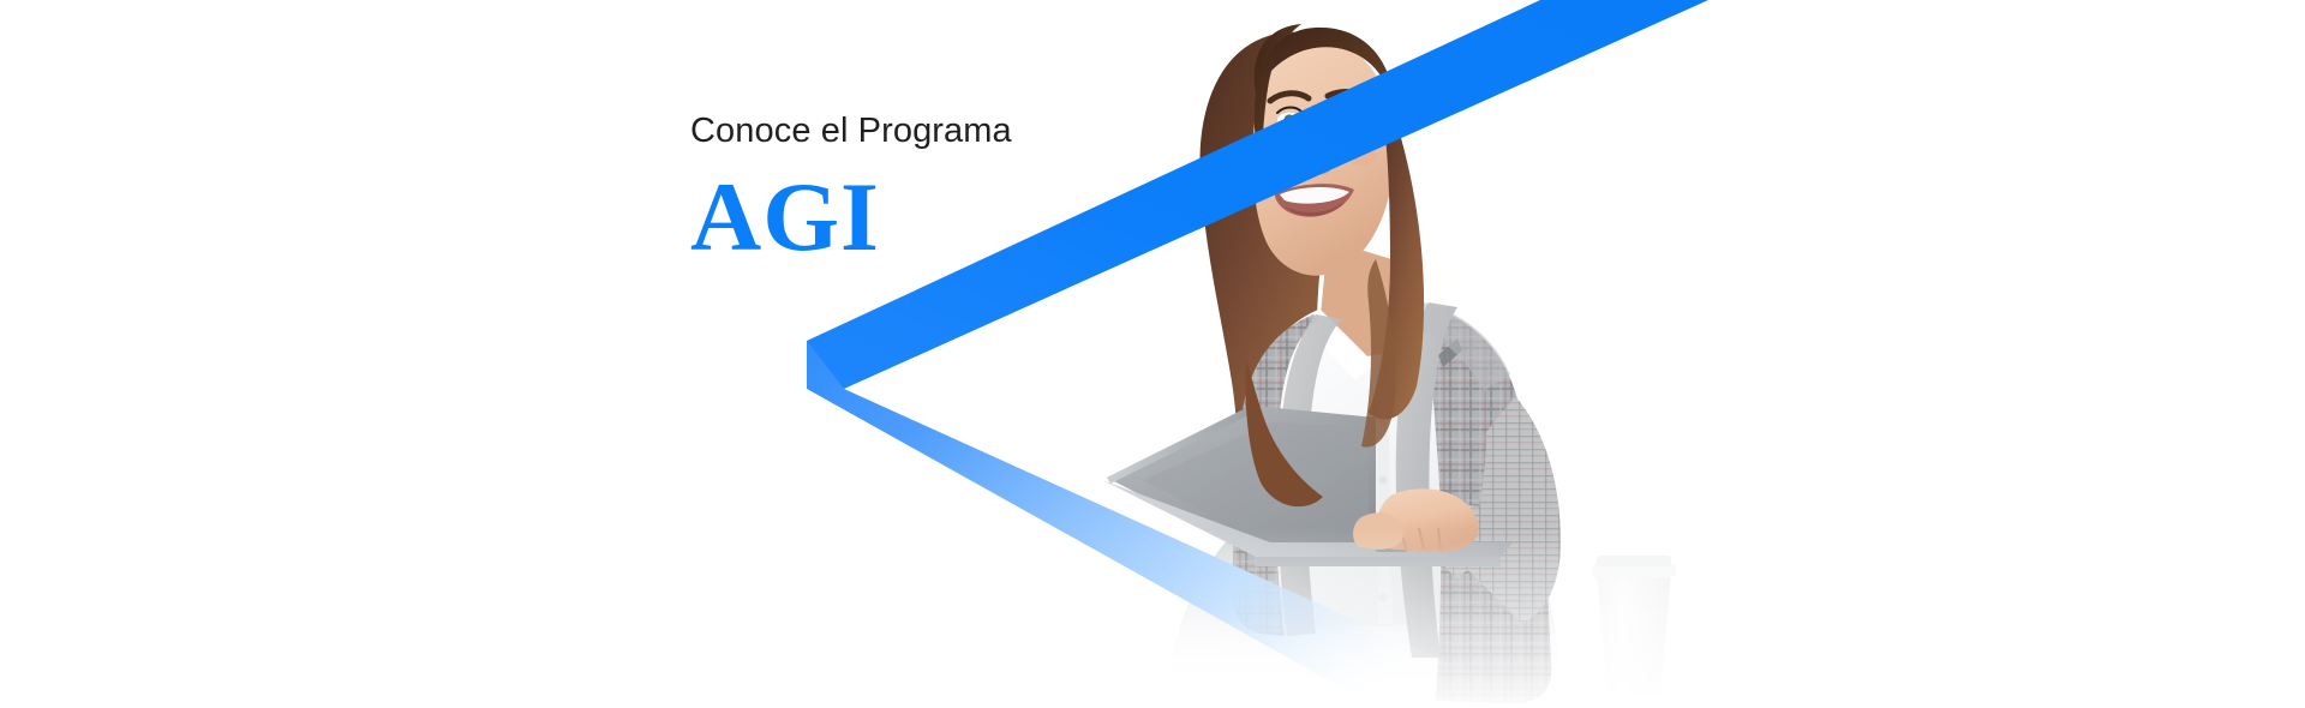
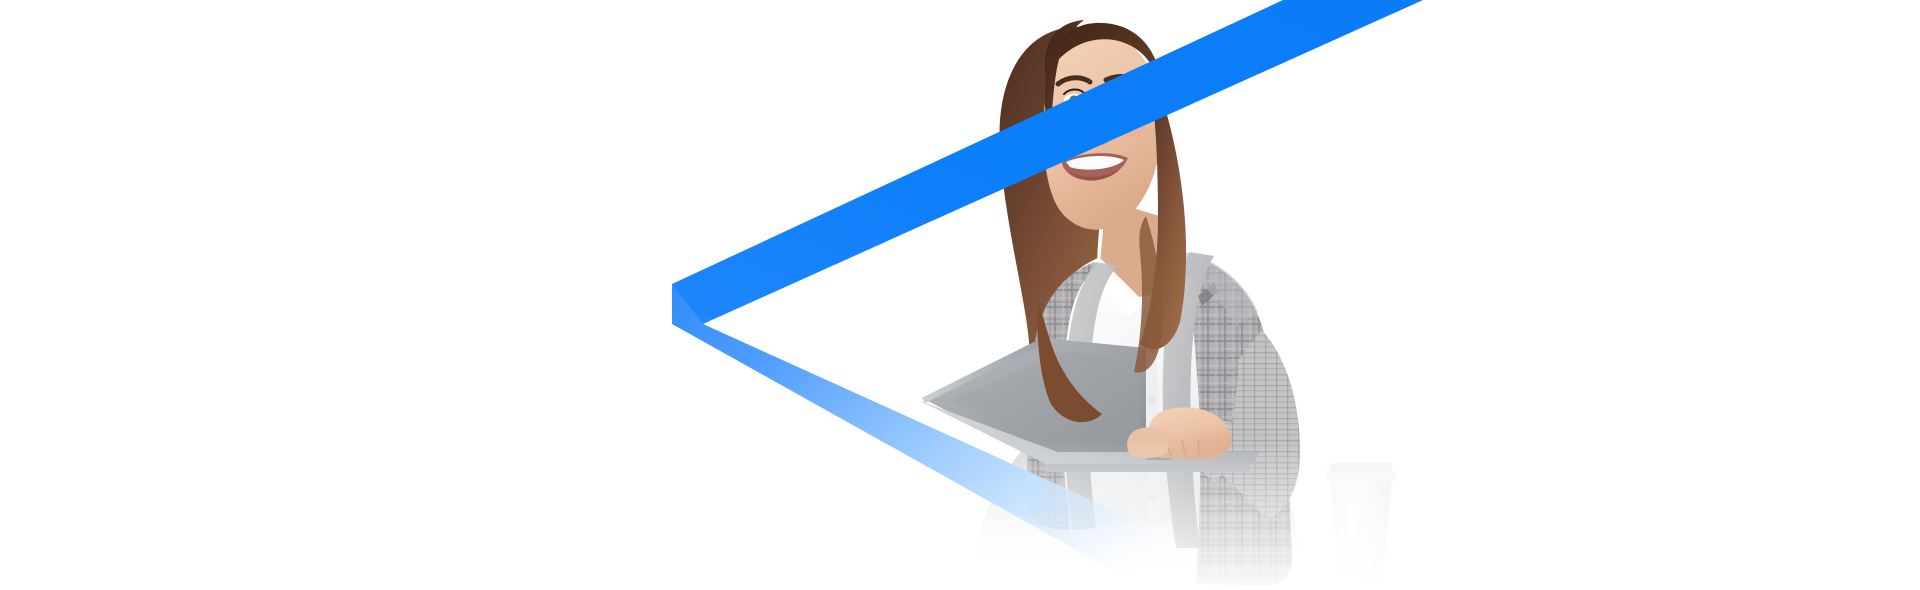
- Conoce el Programa
- AGI
